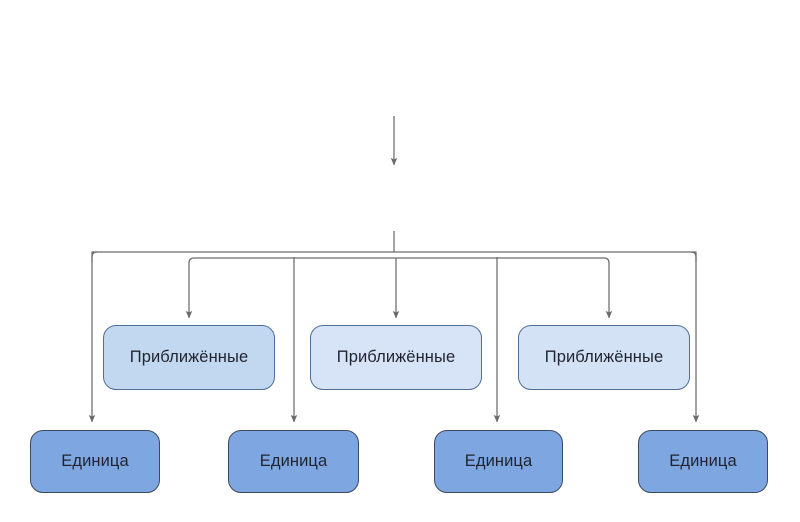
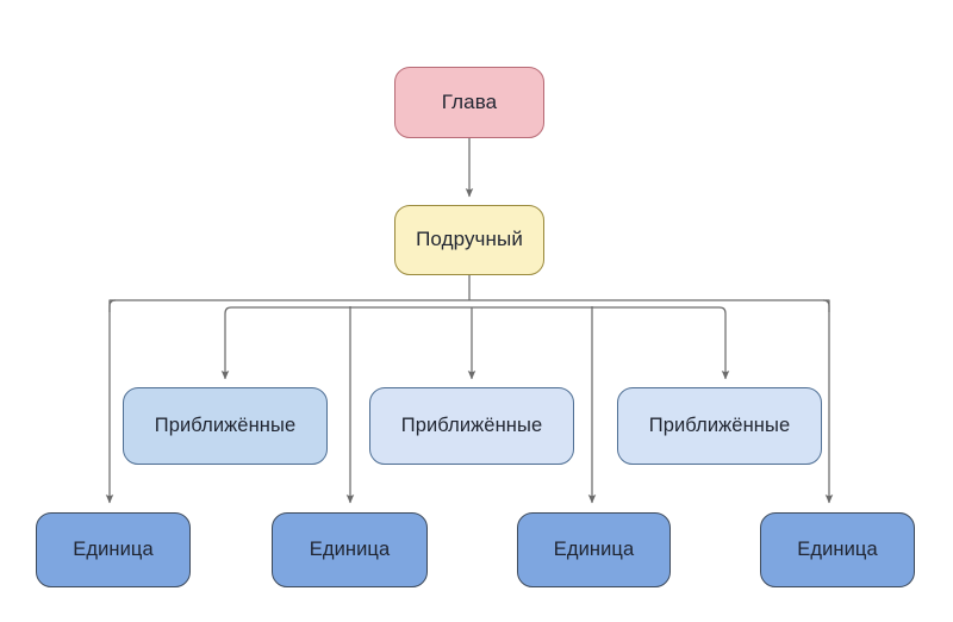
+ Глава
+ Подручный
  Приближённые
  Приближённые
  Приближённые
  Единица
  Единица
  Единица
  Единица
